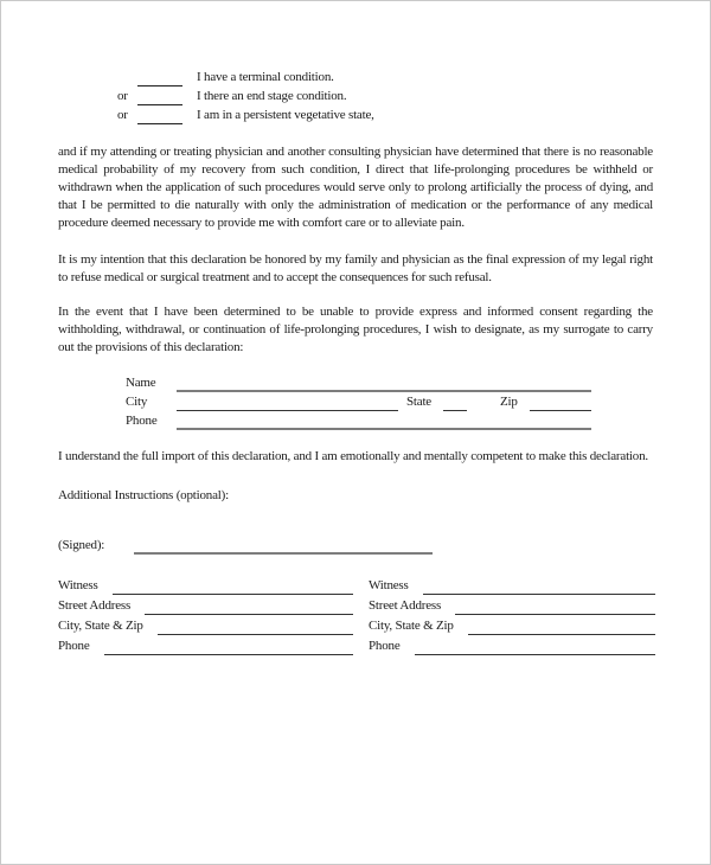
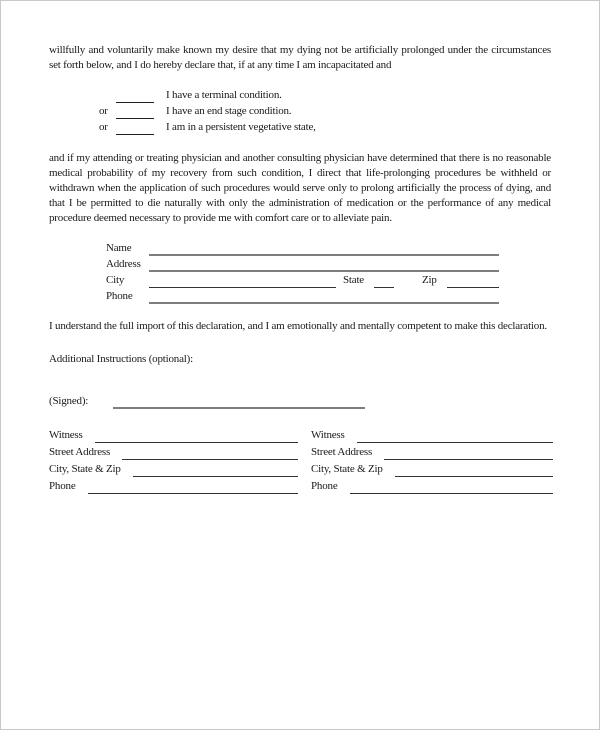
+ willfully and voluntarily make known my desire that my dying not be artificially prolonged under the circumstances set forth below, and I do hereby declare that, if at any time I am incapacitated and
  I have a terminal condition.
  or
- I there an end stage condition.
+ I have an end stage condition.
  or
  I am in a persistent vegetative state,
  and if my attending or treating physician and another consulting physician have determined that there is no reasonable medical probability of my recovery from such condition, I direct that life-prolonging procedures be withheld or withdrawn when the application of such procedures would serve only to prolong artificially the process of dying, and that I be permitted to die naturally with only the administration of medication or the performance of any medical procedure deemed necessary to provide me with comfort care or to alleviate pain.
- It is my intention that this declaration be honored by my family and physician as the final expression of my legal right to refuse medical or surgical treatment and to accept the consequences for such refusal.
- In the event that I have been determined to be unable to provide express and informed consent regarding the withholding, withdrawal, or continuation of life-prolonging procedures, I wish to designate, as my surrogate to carry out the provisions of this declaration:
  Name
+ Address
  City
  State
  Zip
  Phone
  I understand the full import of this declaration, and I am emotionally and mentally competent to make this declaration.
  Additional Instructions (optional):
  (Signed):
  Witness
  Street Address
  City, State & Zip
  Phone
  Witness
  Street Address
  City, State & Zip
  Phone
